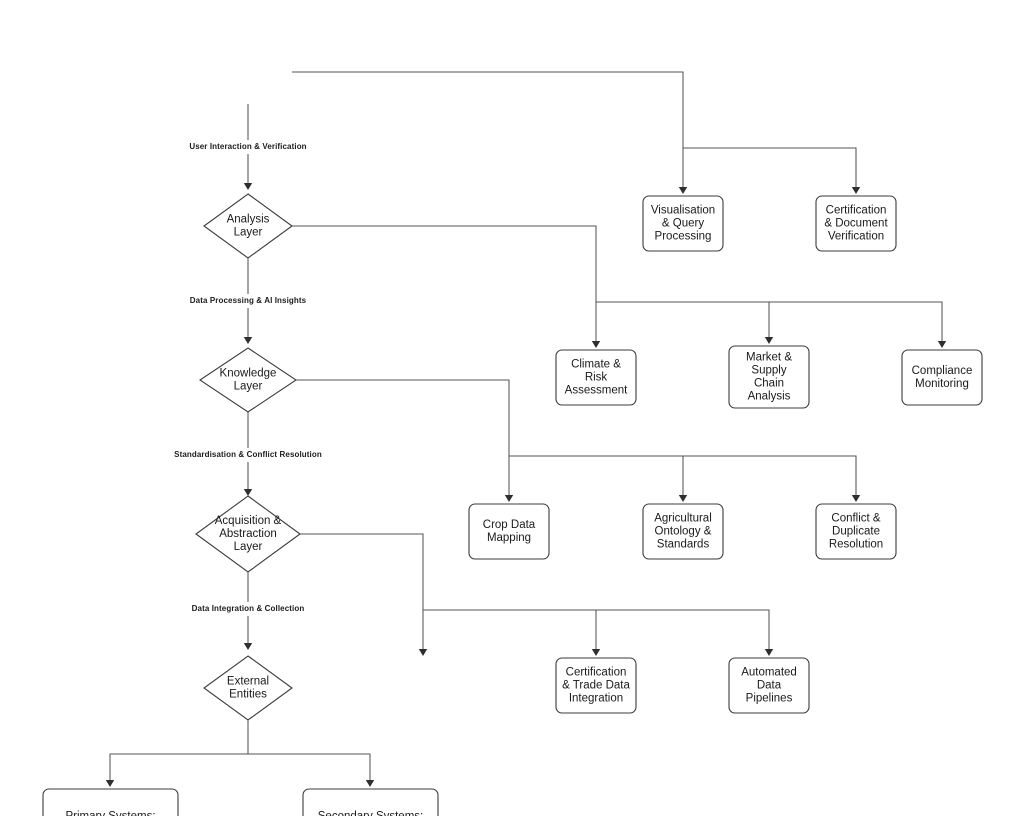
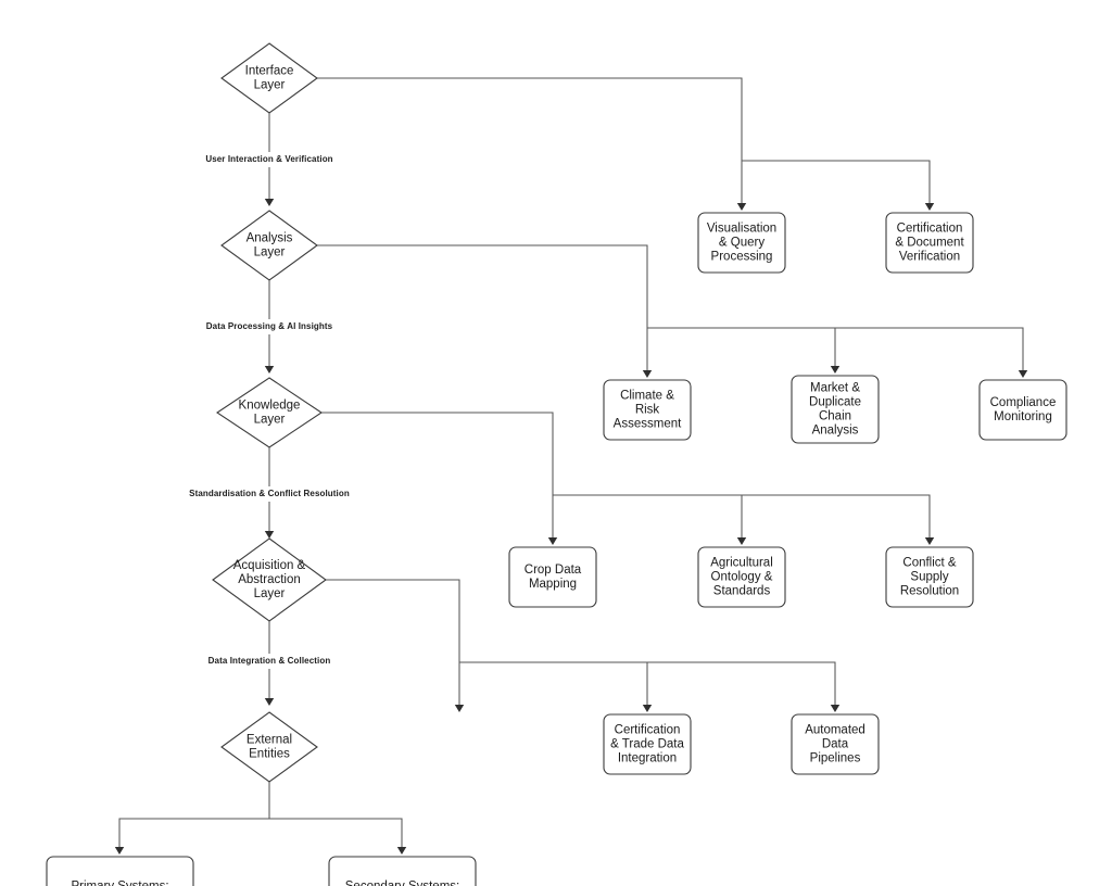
+ Interface Layer
  Analysis Layer
  Knowledge Layer
  Acquisition & Abstraction Layer
  External Entities
  Visualisation & Query Processing
  Certification & Document Verification
  Climate & Risk Assessment
- Market & Supply Chain Analysis
+ Market & Duplicate Chain Analysis
  Compliance Monitoring
  Crop Data Mapping
  Agricultural Ontology & Standards
- Conflict & Duplicate Resolution
+ Conflict & Supply Resolution
  Certification & Trade Data Integration
  Automated Data Pipelines
  User Interaction & Verification
  Data Processing & AI Insights
  Standardisation & Conflict Resolution
  Data Integration & Collection
